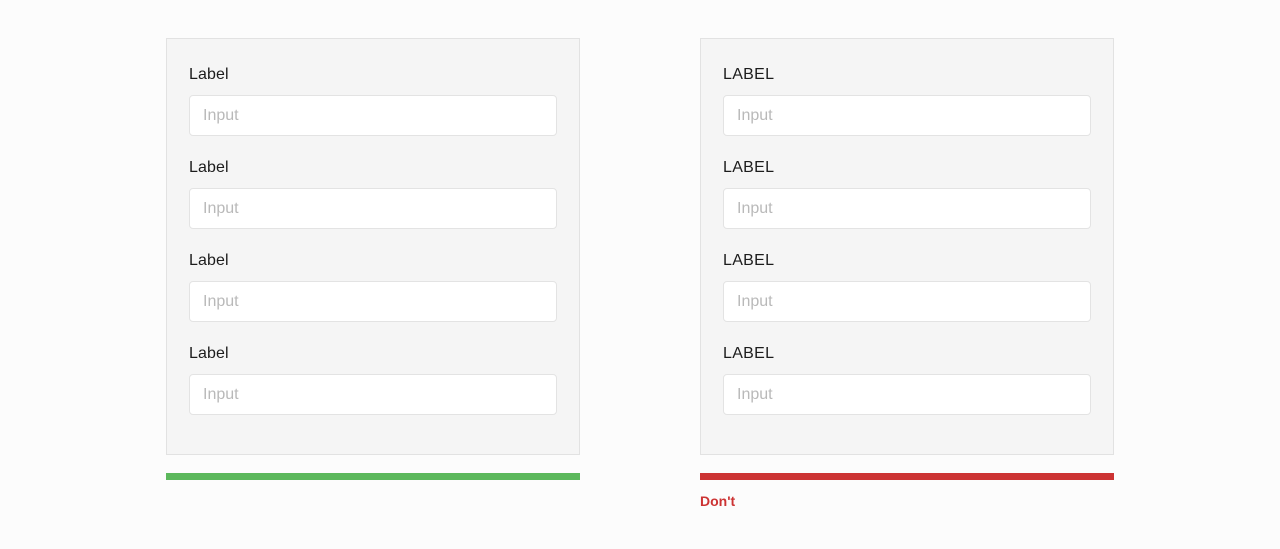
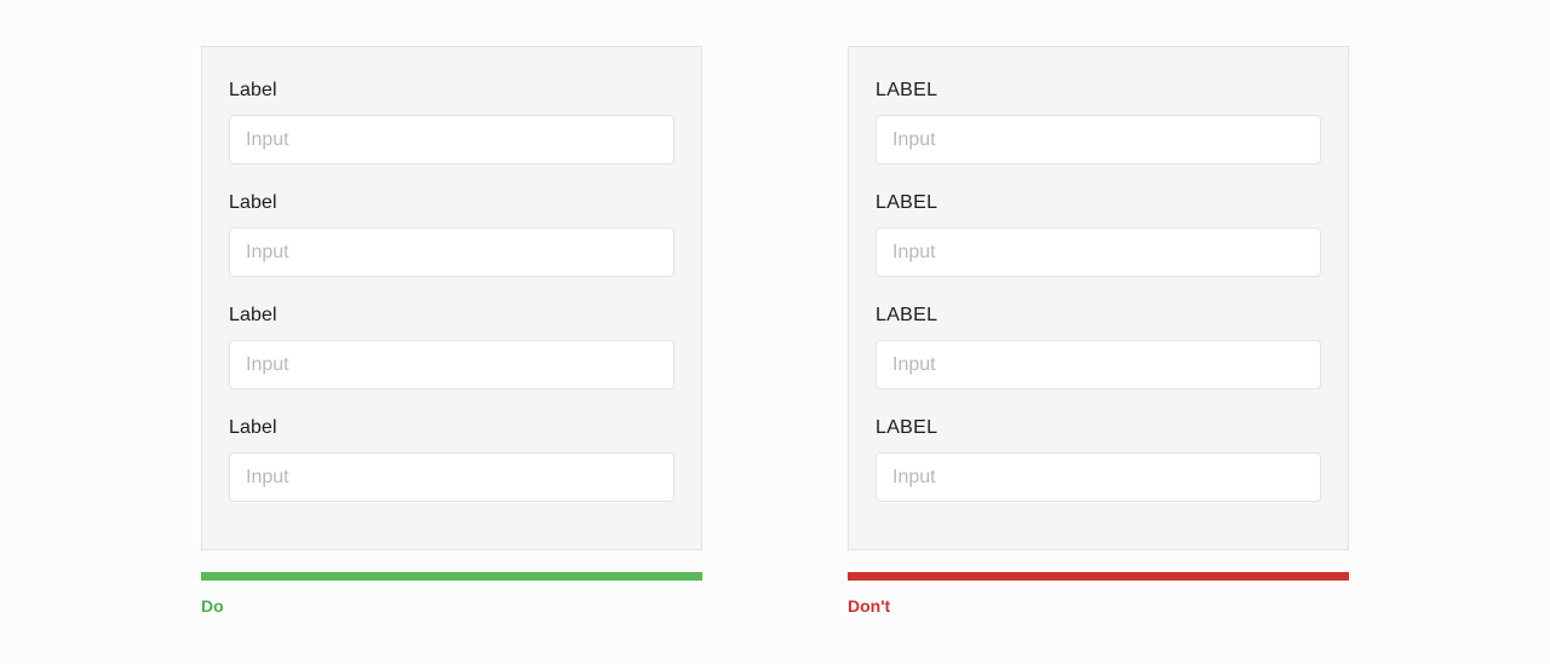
  Label
  Input
  Label
  Input
  Label
  Input
  Label
  Input
+ Do
  LABEL
  Input
  LABEL
  Input
  LABEL
  Input
  LABEL
  Input
  Don't
